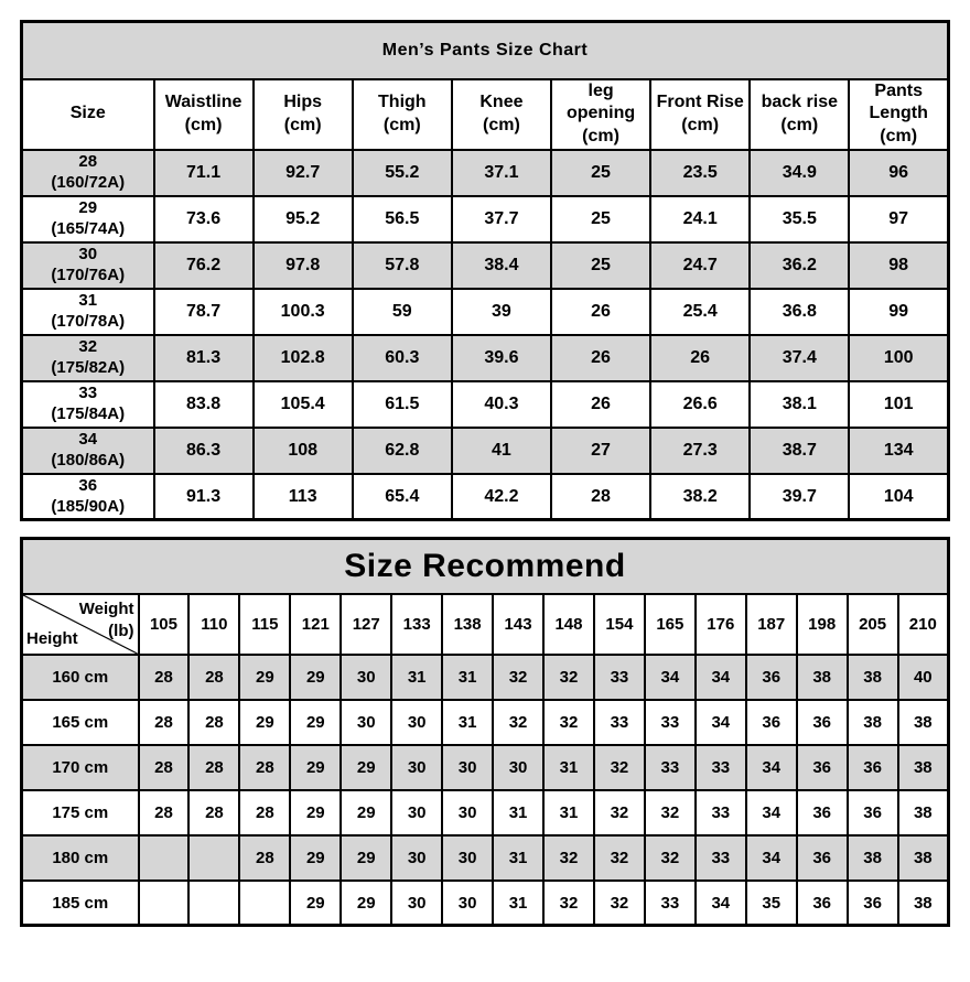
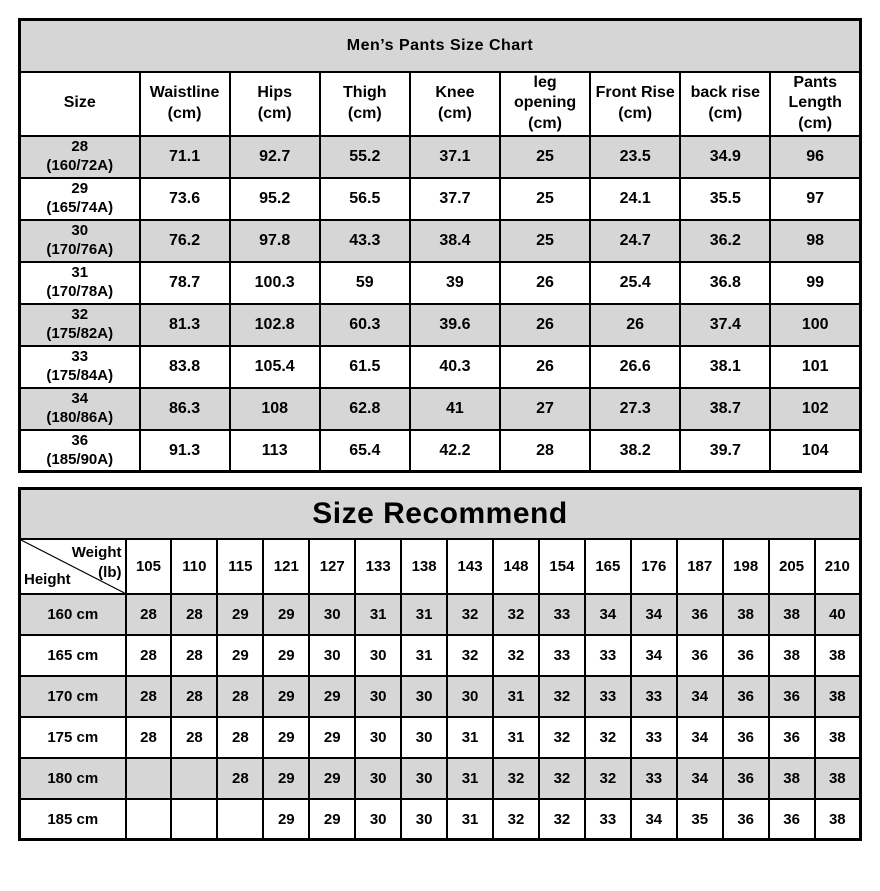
  Men’s Pants Size Chart
  Size	Waistline(cm)	Hips(cm)	Thigh(cm)	Knee(cm)	leg opening(cm)	Front Rise(cm)	back rise(cm)	Pants Length(cm)
  28(160/72A)	71.1	92.7	55.2	37.1	25	23.5	34.9	96
  29(165/74A)	73.6	95.2	56.5	37.7	25	24.1	35.5	97
- 30(170/76A)	76.2	97.8	57.8	38.4	25	24.7	36.2	98
+ 30(170/76A)	76.2	97.8	43.3	38.4	25	24.7	36.2	98
  31(170/78A)	78.7	100.3	59	39	26	25.4	36.8	99
  32(175/82A)	81.3	102.8	60.3	39.6	26	26	37.4	100
  33(175/84A)	83.8	105.4	61.5	40.3	26	26.6	38.1	101
- 34(180/86A)	86.3	108	62.8	41	27	27.3	38.7	134
+ 34(180/86A)	86.3	108	62.8	41	27	27.3	38.7	102
  36(185/90A)	91.3	113	65.4	42.2	28	38.2	39.7	104
  Size Recommend
  Weight (lb) Height	105	110	115	121	127	133	138	143	148	154	165	176	187	198	205	210
  160 cm	28	28	29	29	30	31	31	32	32	33	34	34	36	38	38	40
  165 cm	28	28	29	29	30	30	31	32	32	33	33	34	36	36	38	38
  170 cm	28	28	28	29	29	30	30	30	31	32	33	33	34	36	36	38
  175 cm	28	28	28	29	29	30	30	31	31	32	32	33	34	36	36	38
  180 cm			28	29	29	30	30	31	32	32	32	33	34	36	38	38
  185 cm				29	29	30	30	31	32	32	33	34	35	36	36	38
